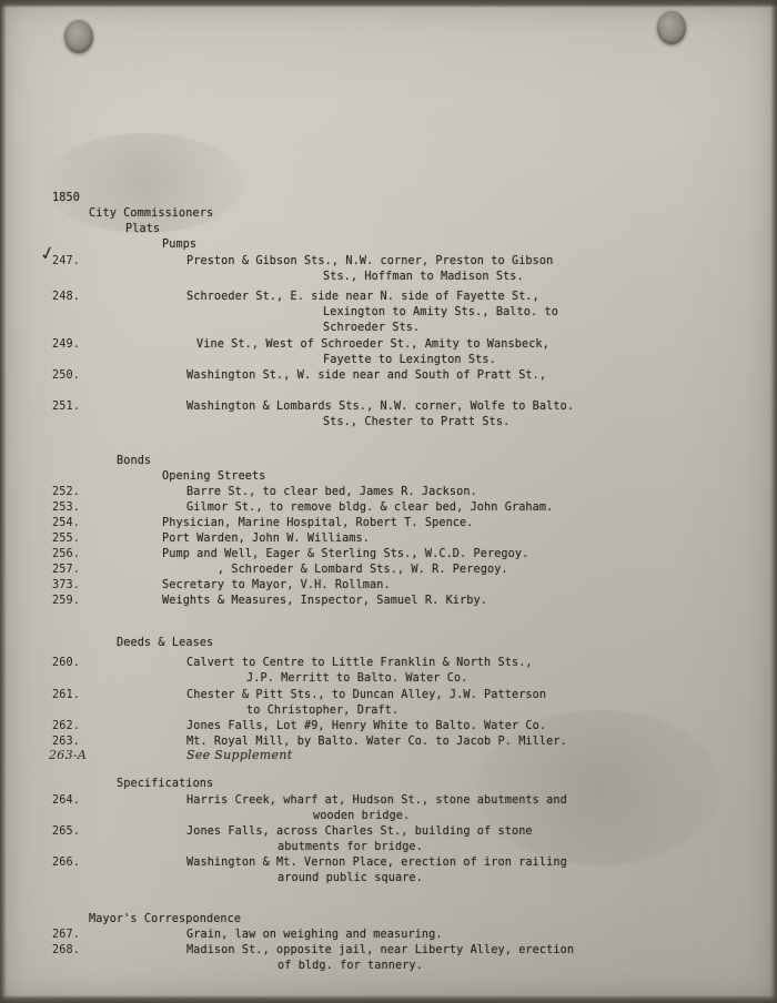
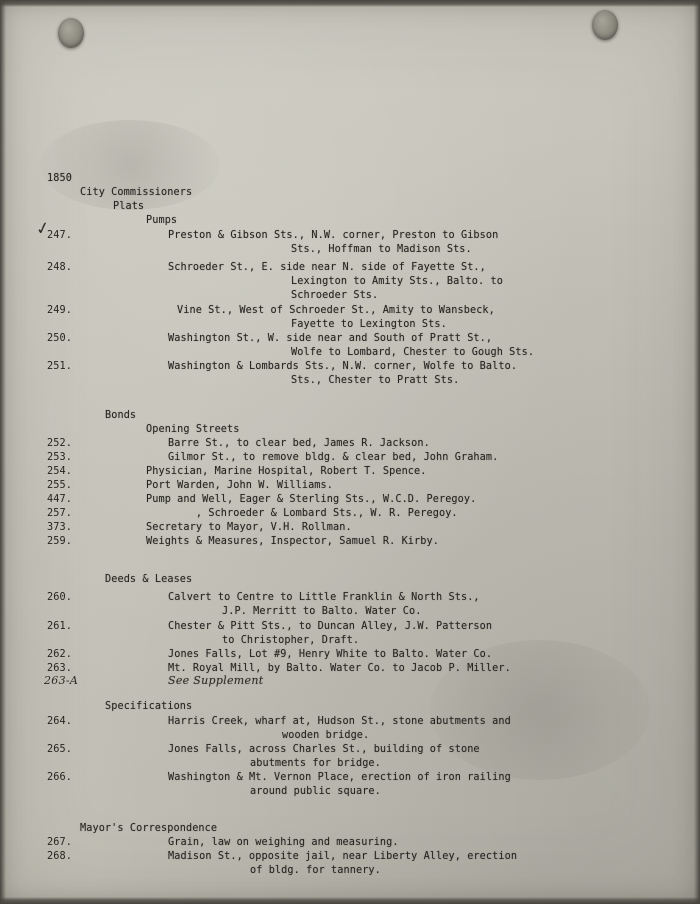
  1850
  City Commissioners
  Plats
  Pumps
  247.
  Preston & Gibson Sts., N.W. corner, Preston to Gibson
  Sts., Hoffman to Madison Sts.
  248.
  Schroeder St., E. side near N. side of Fayette St.,
  Lexington to Amity Sts., Balto. to
  Schroeder Sts.
  249.
  Vine St., West of Schroeder St., Amity to Wansbeck,
  Fayette to Lexington Sts.
  250.
  Washington St., W. side near and South of Pratt St.,
+ Wolfe to Lombard, Chester to Gough Sts.
  251.
  Washington & Lombards Sts., N.W. corner, Wolfe to Balto.
  Sts., Chester to Pratt Sts.
  Bonds
  Opening Streets
  252.
  Barre St., to clear bed, James R. Jackson.
  253.
  Gilmor St., to remove bldg. & clear bed, John Graham.
  254.
  Physician, Marine Hospital, Robert T. Spence.
  255.
  Port Warden, John W. Williams.
- 256.
+ 447.
  Pump and Well, Eager & Sterling Sts., W.C.D. Peregoy.
  257.
  , Schroeder & Lombard Sts., W. R. Peregoy.
  373.
  Secretary to Mayor, V.H. Rollman.
  259.
  Weights & Measures, Inspector, Samuel R. Kirby.
  Deeds & Leases
  260.
  Calvert to Centre to Little Franklin & North Sts.,
  J.P. Merritt to Balto. Water Co.
  261.
  Chester & Pitt Sts., to Duncan Alley, J.W. Patterson
  to Christopher, Draft.
  262.
  Jones Falls, Lot #9, Henry White to Balto. Water Co.
  263.
  Mt. Royal Mill, by Balto. Water Co. to Jacob P. Miller.
  263-A
  See Supplement
  Specifications
  264.
  Harris Creek, wharf at, Hudson St., stone abutments and
  wooden bridge.
  265.
  Jones Falls, across Charles St., building of stone
  abutments for bridge.
  266.
  Washington & Mt. Vernon Place, erection of iron railing
  around public square.
  Mayor's Correspondence
  267.
  Grain, law on weighing and measuring.
  268.
  Madison St., opposite jail, near Liberty Alley, erection
  of bldg. for tannery.
